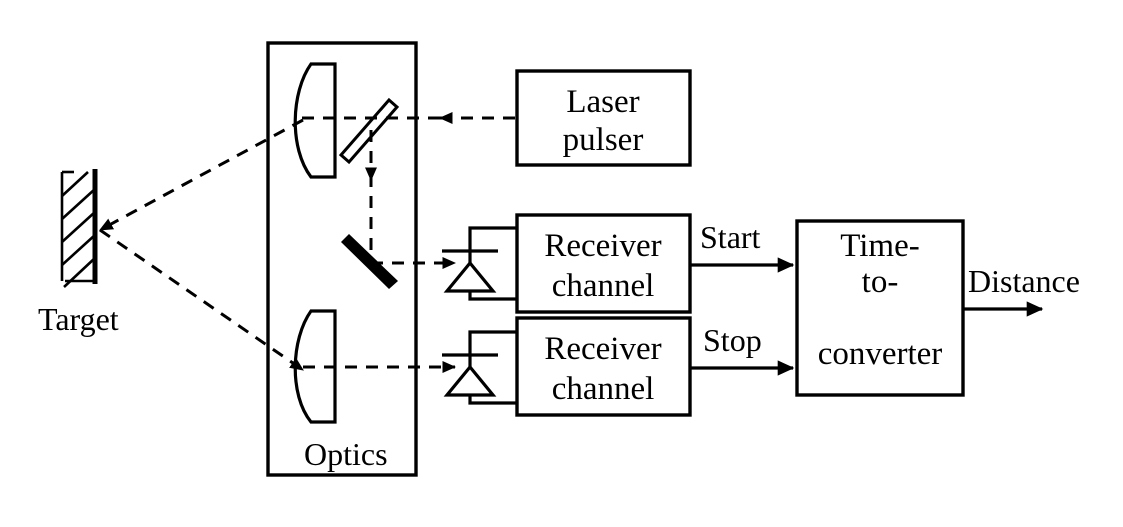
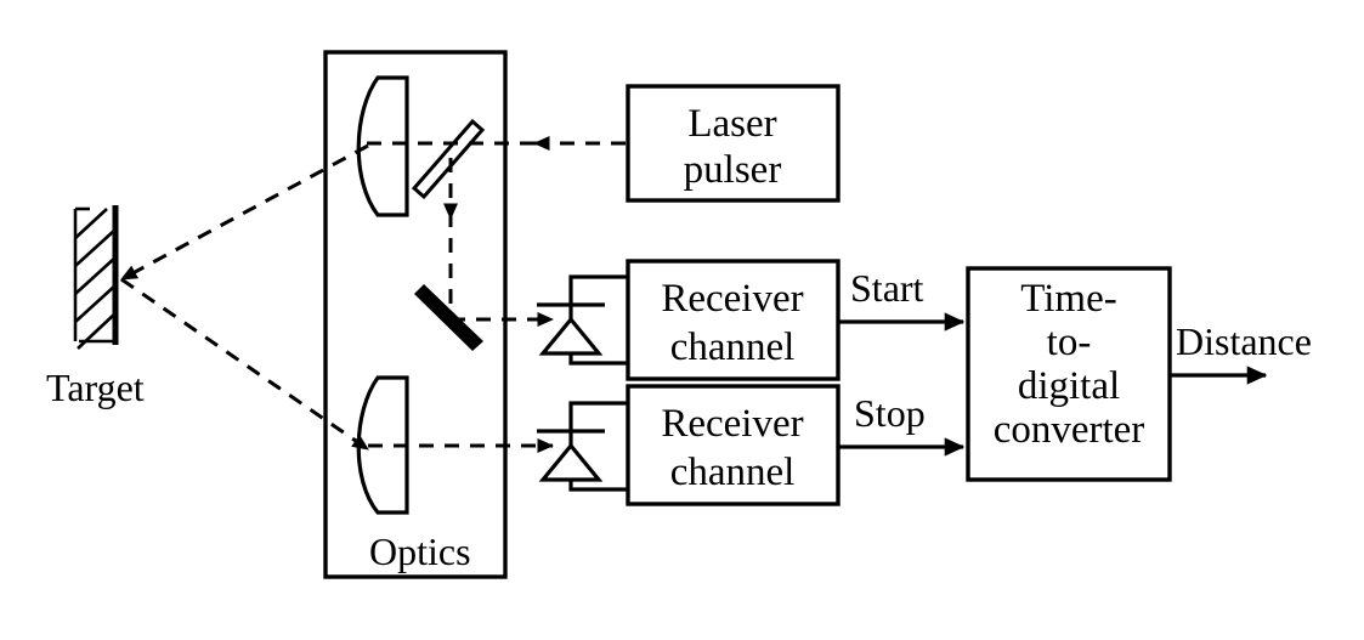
  Target
  Optics
  Laser
  pulser
  Receiver
  channel
  Receiver
  channel
  Start
  Stop
  Time-
  to-
+ digital
  converter
  Distance
